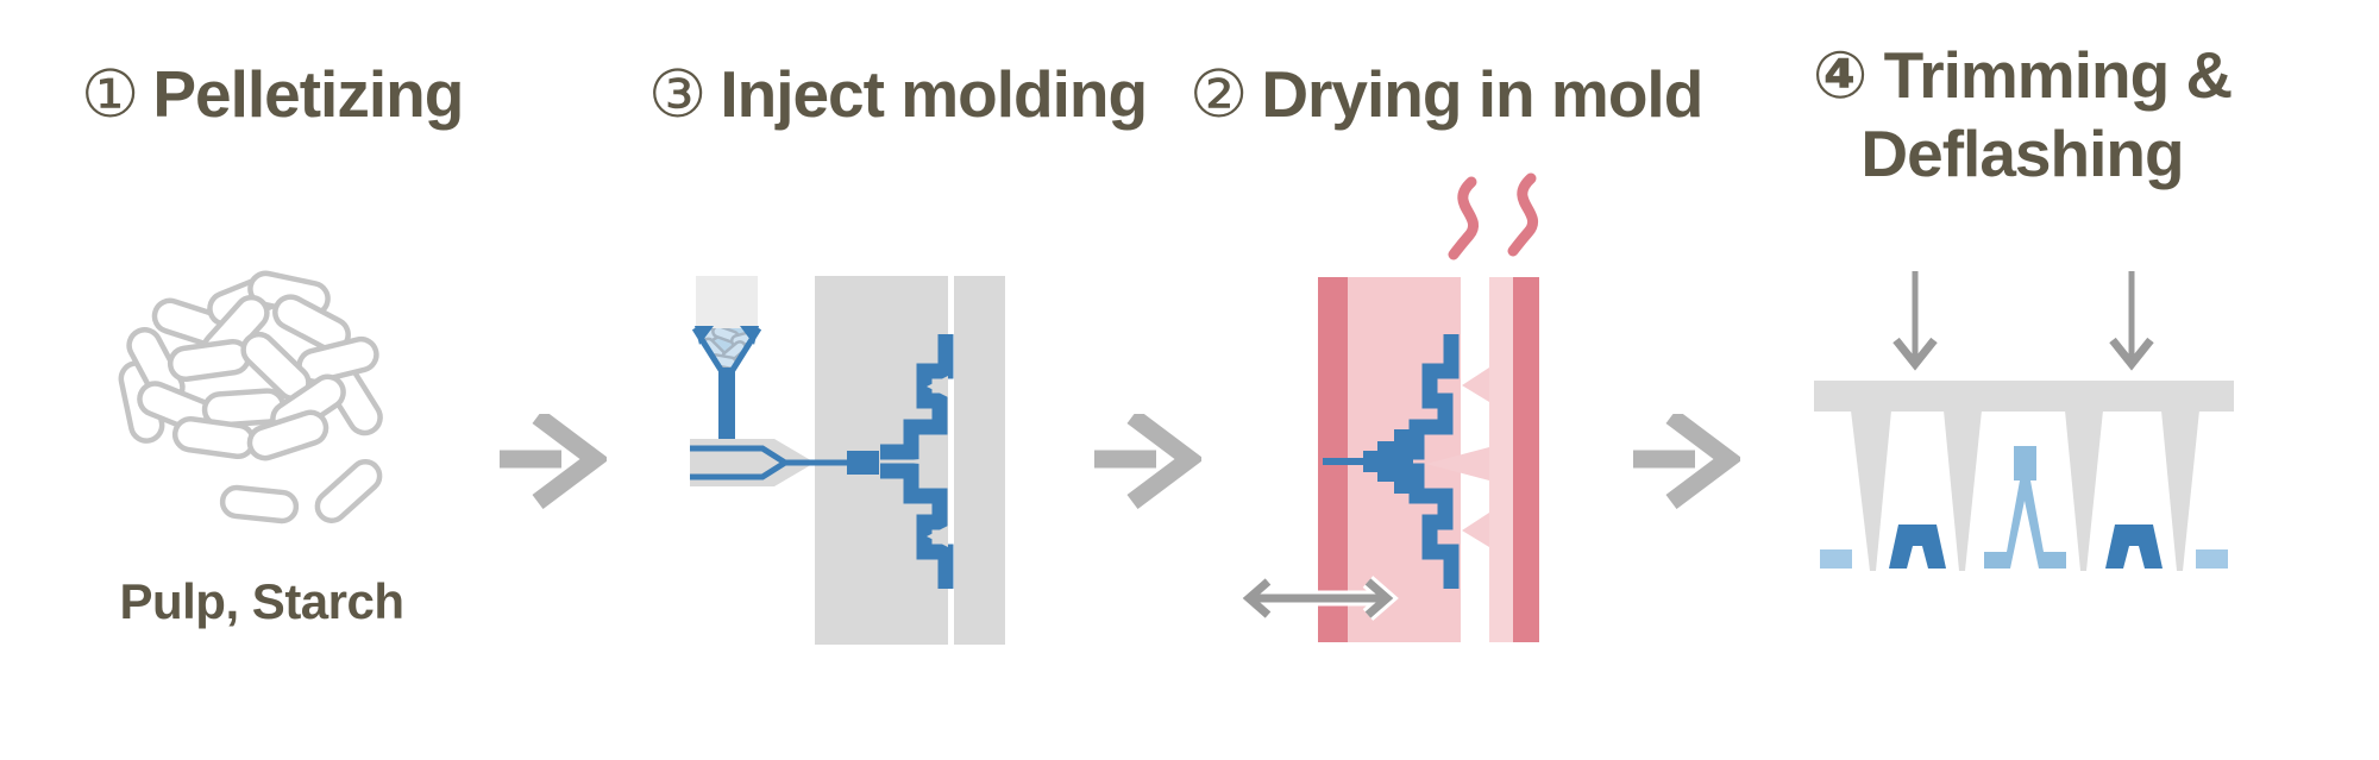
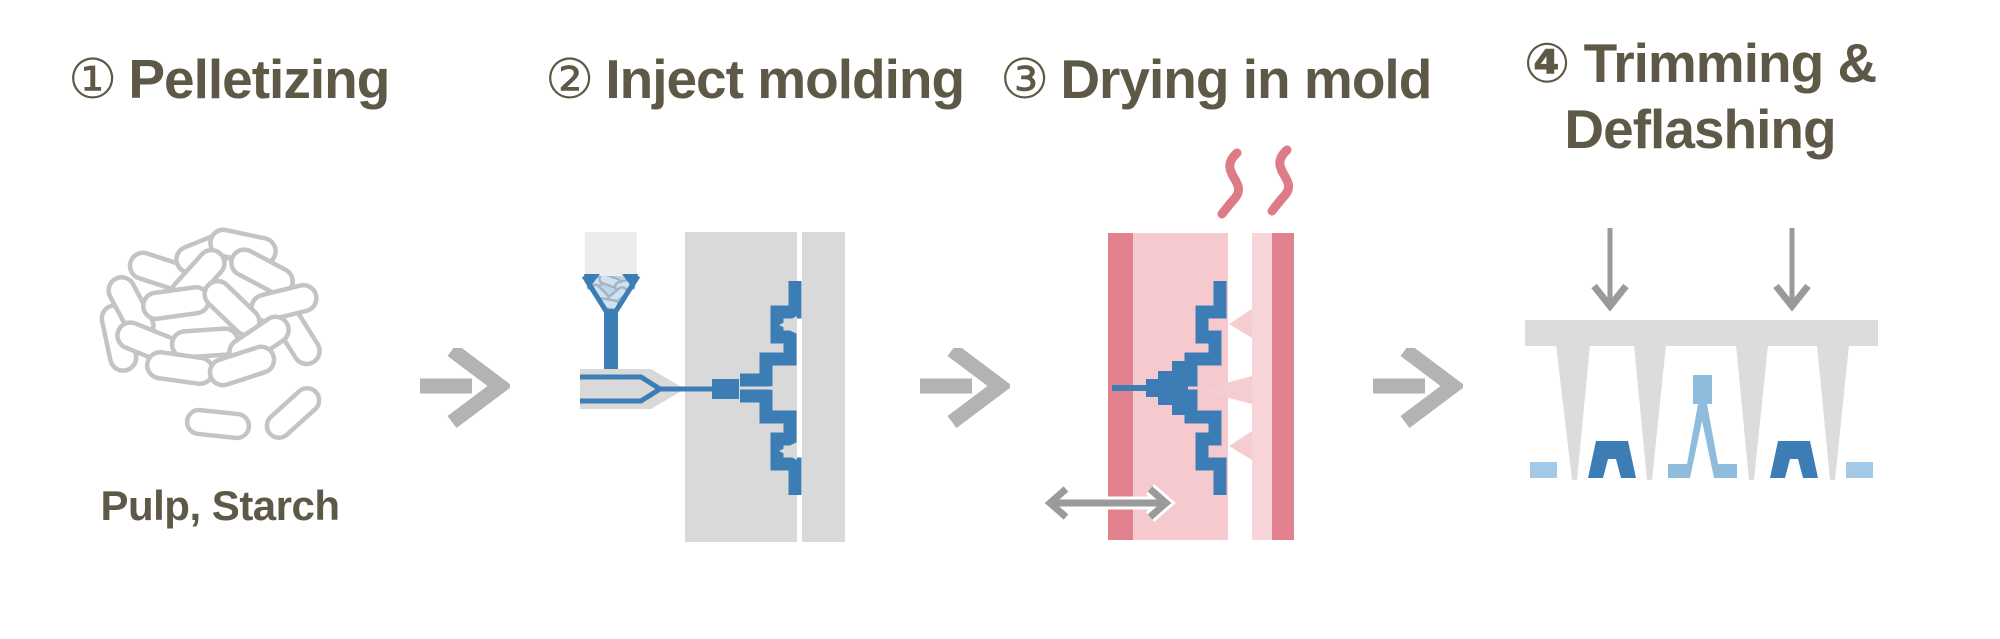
  ①
  Pelletizing
- ③
+ ②
  Inject molding
- ②
+ ③
  Drying in mold
  ④ Trimming &
  Deflashing
  Pulp, Starch
